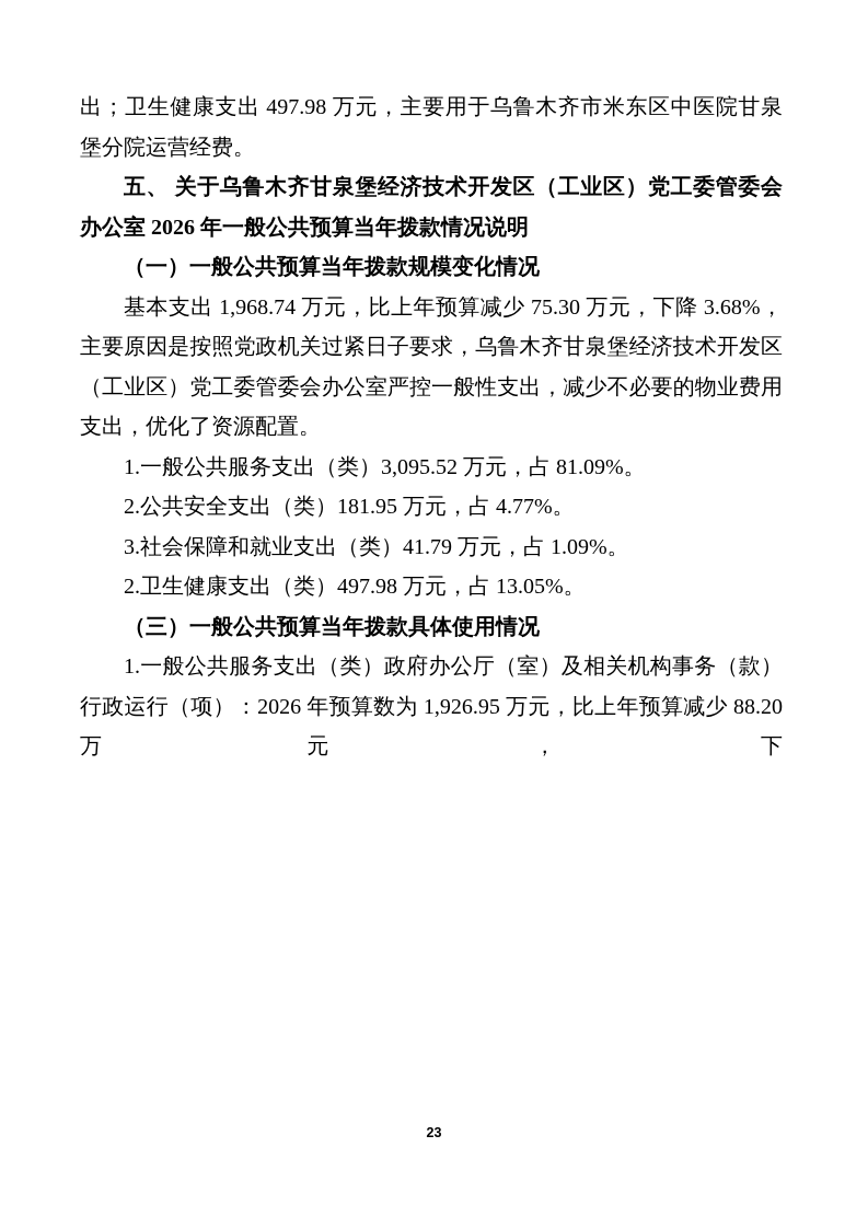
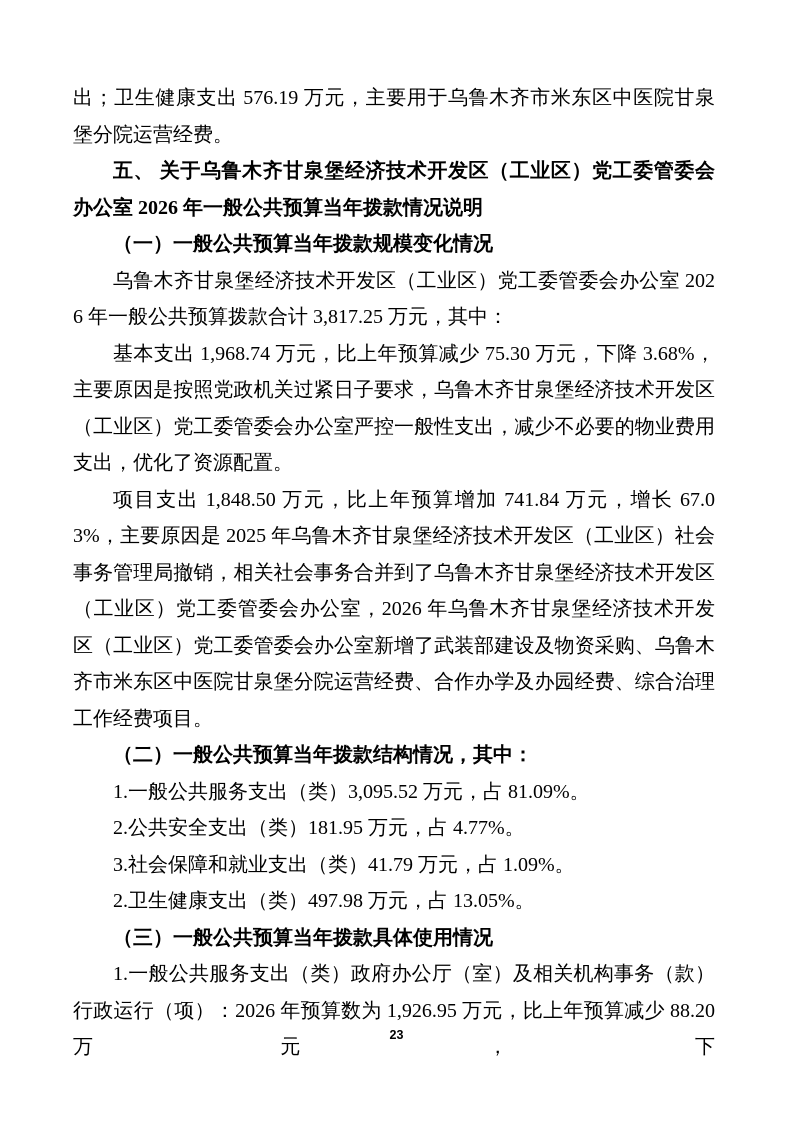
- 出；卫生健康支出 497.98 万元，主要用于乌鲁木齐市米东区中医院甘泉堡分院运营经费。
+ 出；卫生健康支出 576.19 万元，主要用于乌鲁木齐市米东区中医院甘泉堡分院运营经费。
  五、 关于乌鲁木齐甘泉堡经济技术开发区（工业区）党工委管委会办公室 2026 年一般公共预算当年拨款情况说明
  （一）一般公共预算当年拨款规模变化情况
+ 乌鲁木齐甘泉堡经济技术开发区（工业区）党工委管委会办公室 2026 年一般公共预算拨款合计 3,817.25 万元，其中：
  基本支出 1,968.74 万元，比上年预算减少 75.30 万元，下降 3.68%，主要原因是按照党政机关过紧日子要求，乌鲁木齐甘泉堡经济技术开发区（工业区）党工委管委会办公室严控一般性支出，减少不必要的物业费用支出，优化了资源配置。
+ 项目支出 1,848.50 万元，比上年预算增加 741.84 万元，增长 67.03%，主要原因是 2025 年乌鲁木齐甘泉堡经济技术开发区（工业区）社会事务管理局撤销，相关社会事务合并到了乌鲁木齐甘泉堡经济技术开发区（工业区）党工委管委会办公室，2026 年乌鲁木齐甘泉堡经济技术开发区（工业区）党工委管委会办公室新增了武装部建设及物资采购、乌鲁木齐市米东区中医院甘泉堡分院运营经费、合作办学及办园经费、综合治理工作经费项目。
+ （二）一般公共预算当年拨款结构情况，其中：
  1.一般公共服务支出（类）3,095.52 万元，占 81.09%。
  2.公共安全支出（类）181.95 万元，占 4.77%。
  3.社会保障和就业支出（类）41.79 万元，占 1.09%。
  2.卫生健康支出（类）497.98 万元，占 13.05%。
  （三）一般公共预算当年拨款具体使用情况
  1.一般公共服务支出（类）政府办公厅（室）及相关机构事务（款）行政运行（项）：2026 年预算数为 1,926.95 万元，比上年预算减少 88.20 万元，下
  23
